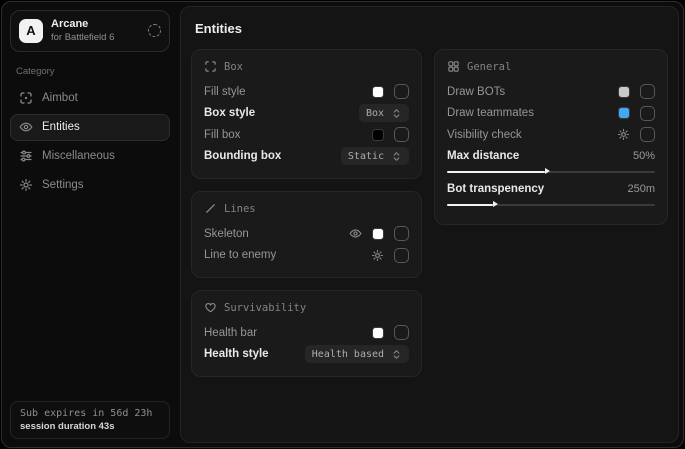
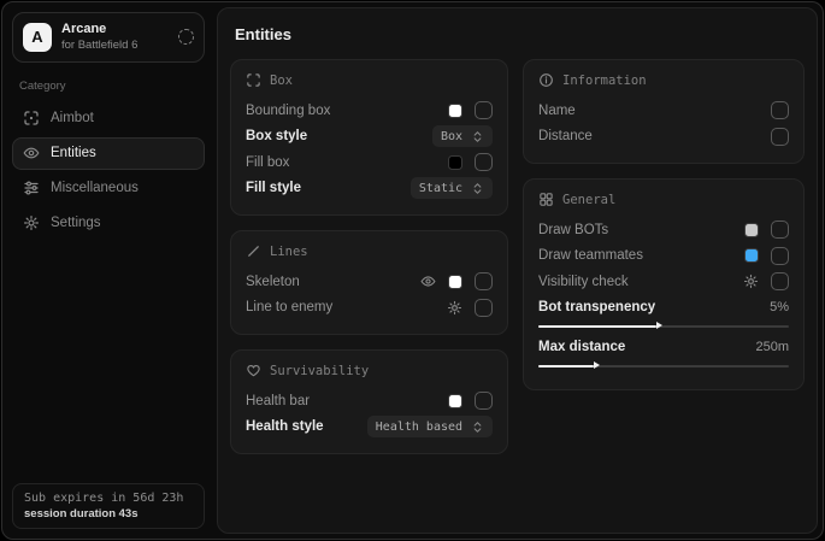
  A
  Arcane
  for Battlefield 6
  Category
  Aimbot
  Entities
  Miscellaneous
  Settings
  Sub expires in 56d 23h
  session duration 43s
  Entities
  Box
- Fill style
+ Bounding box
  Box style
  Box
  Fill box
- Bounding box
+ Fill style
  Static
  Lines
  Skeleton
  Line to enemy
  Survivability
  Health bar
  Health style
  Health based
+ Information
+ Name
+ Distance
  General
  Draw BOTs
  Draw teammates
  Visibility check
- Max distance
+ Bot transpenency
- 50%
+ 5%
- Bot transpenency
+ Max distance
  250m
